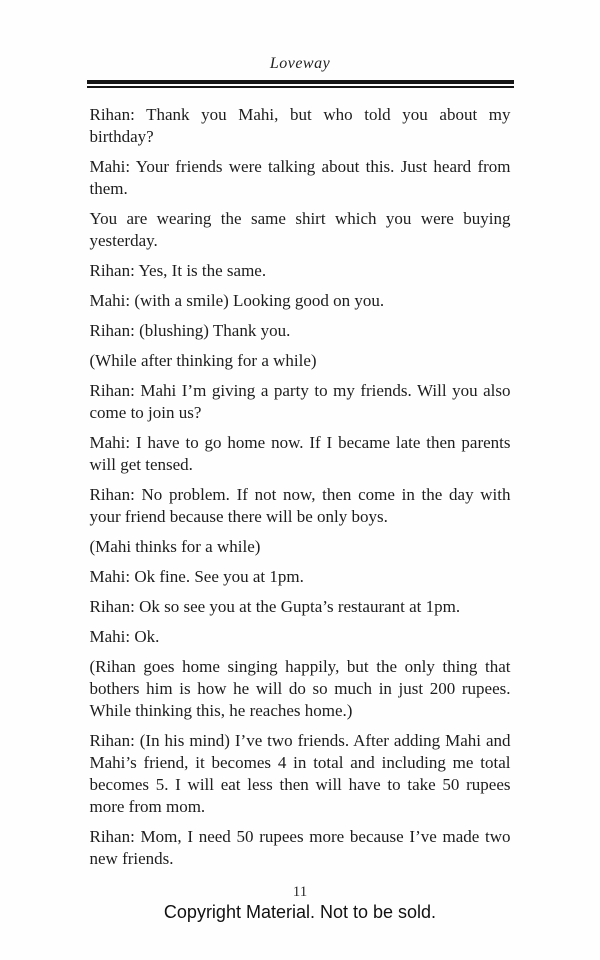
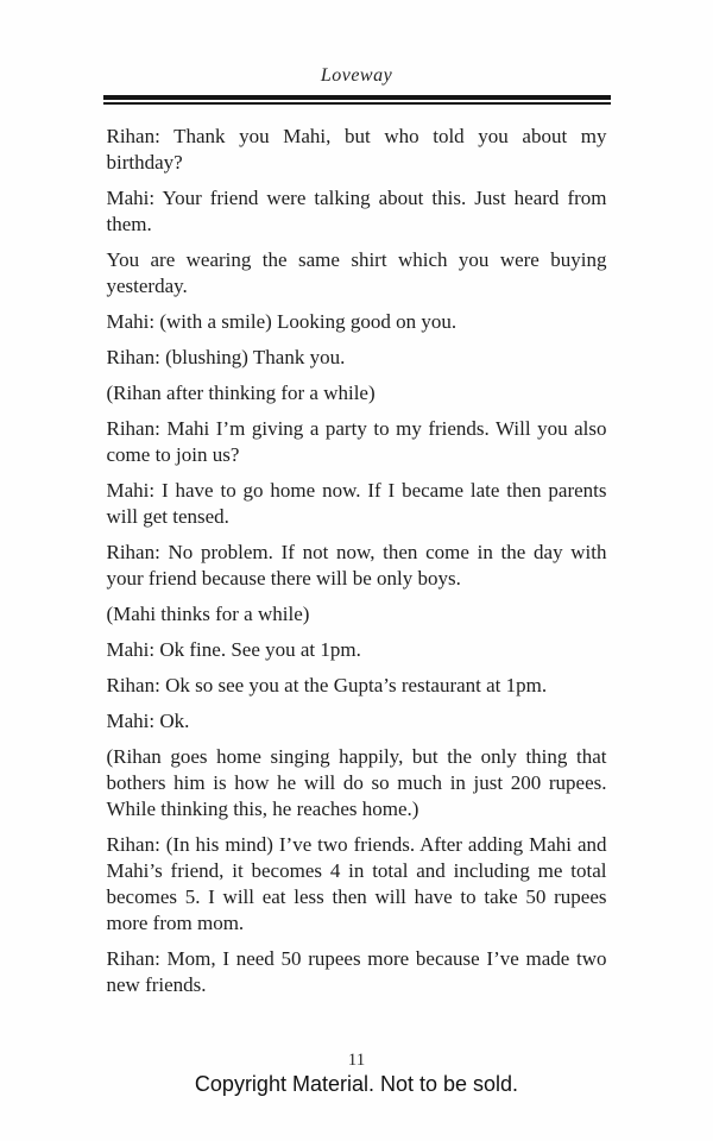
  Loveway
  Rihan: Thank you Mahi, but who told you about my birthday?
- Mahi: Your friends were talking about this. Just heard from them.
+ Mahi: Your friend were talking about this. Just heard from them.
  You are wearing the same shirt which you were buying yesterday.
- Rihan: Yes, It is the same.
  Mahi: (with a smile) Looking good on you.
  Rihan: (blushing) Thank you.
- (While after thinking for a while)
+ (Rihan after thinking for a while)
  Rihan: Mahi I’m giving a party to my friends. Will you also come to join us?
  Mahi: I have to go home now. If I became late then parents will get tensed.
  Rihan: No problem. If not now, then come in the day with your friend because there will be only boys.
  (Mahi thinks for a while)
  Mahi: Ok fine. See you at 1pm.
  Rihan: Ok so see you at the Gupta’s restaurant at 1pm.
  Mahi: Ok.
  (Rihan goes home singing happily, but the only thing that bothers him is how he will do so much in just 200 rupees. While thinking this, he reaches home.)
  Rihan: (In his mind) I’ve two friends. After adding Mahi and Mahi’s friend, it becomes 4 in total and including me total becomes 5. I will eat less then will have to take 50 rupees more from mom.
  Rihan: Mom, I need 50 rupees more because I’ve made two new friends.
  11
  Copyright Material. Not to be sold.
